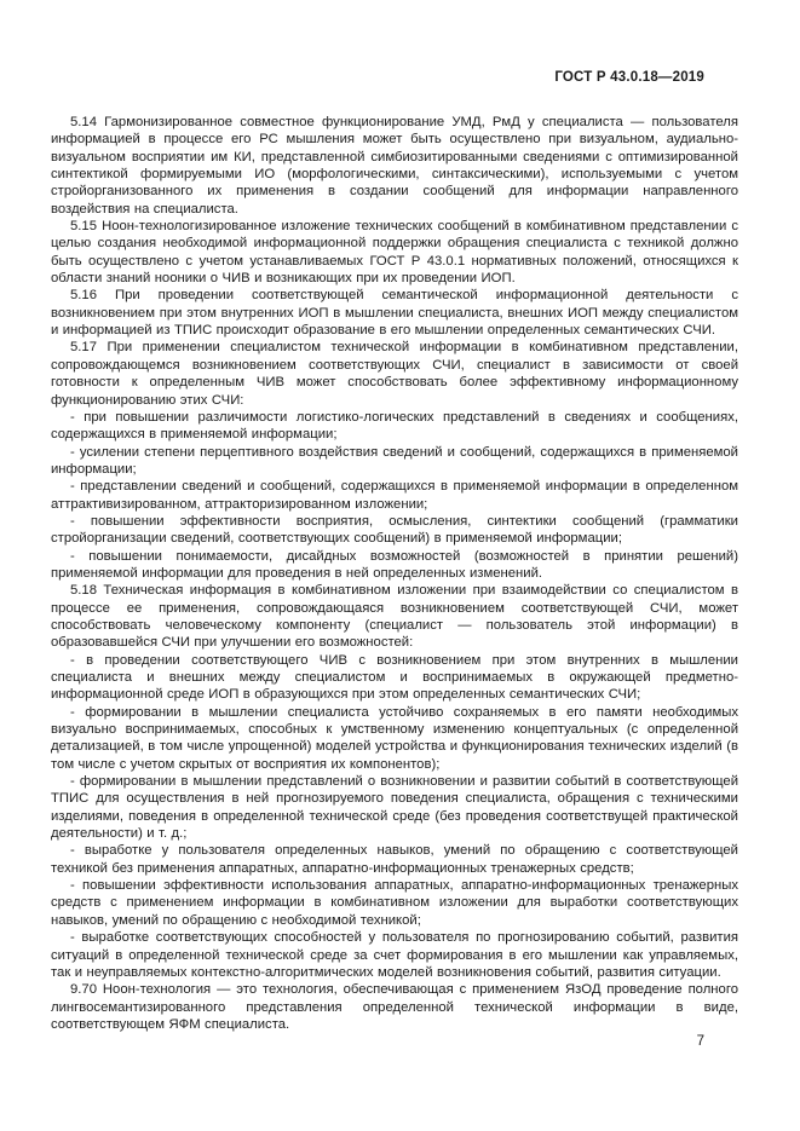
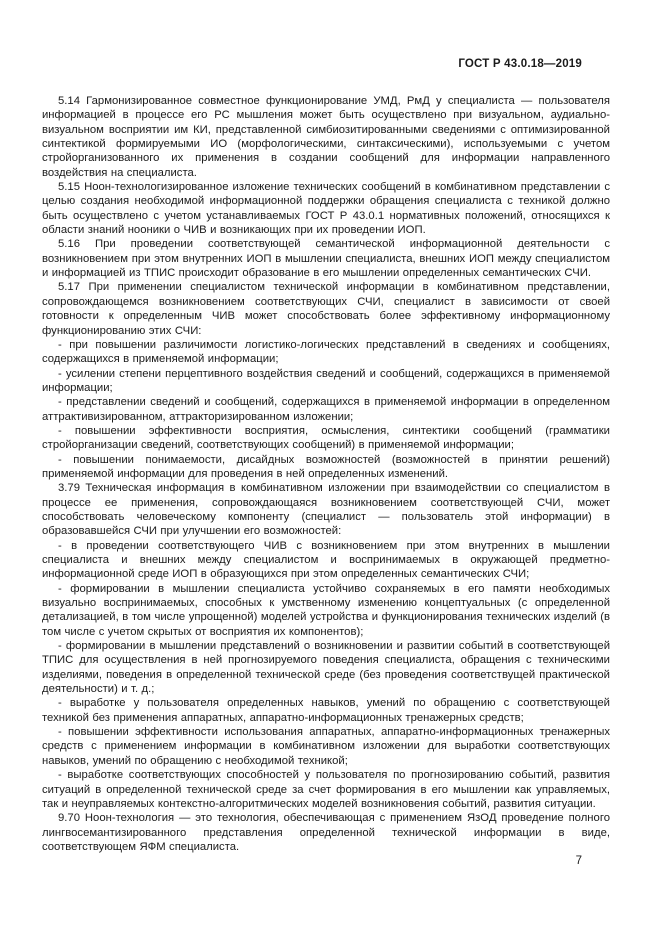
  ГОСТ Р 43.0.18—2019
  5.14 Гармонизированное совместное функционирование УМД, РмД у специалиста — пользователя информацией в процессе его РС мышления может быть осуществлено при визуальном, аудиально-визуальном восприятии им КИ, представленной симбиозитированными сведениями с оптимизированной синтектикой формируемыми ИО (морфологическими, синтаксическими), используемыми с учетом стройорганизованного их применения в создании сообщений для информации направленного воздействия на специалиста.
  5.15 Ноон-технологизированное изложение технических сообщений в комбинативном представлении с целью создания необходимой информационной поддержки обращения специалиста с техникой должно быть осуществлено с учетом устанавливаемых ГОСТ Р 43.0.1 нормативных положений, относящихся к области знаний нооники о ЧИВ и возникающих при их проведении ИОП.
  5.16 При проведении соответствующей семантической информационной деятельности с возникновением при этом внутренних ИОП в мышлении специалиста, внешних ИОП между специалистом и информацией из ТПИС происходит образование в его мышлении определенных семантических СЧИ.
  5.17 При применении специалистом технической информации в комбинативном представлении, сопровождающемся возникновением соответствующих СЧИ, специалист в зависимости от своей готовности к определенным ЧИВ может способствовать более эффективному информационному функционированию этих СЧИ:
  - при повышении различимости логистико-логических представлений в сведениях и сообщениях, содержащихся в применяемой информации;
  - усилении степени перцептивного воздействия сведений и сообщений, содержащихся в применяемой информации;
  - представлении сведений и сообщений, содержащихся в применяемой информации в определенном аттрактивизированном, аттракторизированном изложении;
  - повышении эффективности восприятия, осмысления, синтектики сообщений (грамматики стройорганизации сведений, соответствующих сообщений) в применяемой информации;
  - повышении понимаемости, дисайдных возможностей (возможностей в принятии решений) применяемой информации для проведения в ней определенных изменений.
- 5.18 Техническая информация в комбинативном изложении при взаимодействии со специалистом в процессе ее применения, сопровождающаяся возникновением соответствующей СЧИ, может способствовать человеческому компоненту (специалист — пользователь этой информации) в образовавшейся СЧИ при улучшении его возможностей:
+ 3.79 Техническая информация в комбинативном изложении при взаимодействии со специалистом в процессе ее применения, сопровождающаяся возникновением соответствующей СЧИ, может способствовать человеческому компоненту (специалист — пользователь этой информации) в образовавшейся СЧИ при улучшении его возможностей:
  - в проведении соответствующего ЧИВ с возникновением при этом внутренних в мышлении специалиста и внешних между специалистом и воспринимаемых в окружающей предметно-информационной среде ИОП в образующихся при этом определенных семантических СЧИ;
  - формировании в мышлении специалиста устойчиво сохраняемых в его памяти необходимых визуально воспринимаемых, способных к умственному изменению концептуальных (с определенной детализацией, в том числе упрощенной) моделей устройства и функционирования технических изделий (в том числе с учетом скрытых от восприятия их компонентов);
  - формировании в мышлении представлений о возникновении и развитии событий в соответствующей ТПИС для осуществления в ней прогнозируемого поведения специалиста, обращения с техническими изделиями, поведения в определенной технической среде (без проведения соответствущей практической деятельности) и т. д.;
  - выработке у пользователя определенных навыков, умений по обращению с соответствующей техникой без применения аппаратных, аппаратно-информационных тренажерных средств;
  - повышении эффективности использования аппаратных, аппаратно-информационных тренажерных средств с применением информации в комбинативном изложении для выработки соответствующих навыков, умений по обращению с необходимой техникой;
  - выработке соответствующих способностей у пользователя по прогнозированию событий, развития ситуаций в определенной технической среде за счет формирования в его мышлении как управляемых, так и неуправляемых контекстно-алгоритмических моделей возникновения событий, развития ситуации.
  9.70 Ноон-технология — это технология, обеспечивающая с применением ЯзОД проведение полного лингвосемантизированного представления определенной технической информации в виде, соответствующем ЯФМ специалиста.
  7
